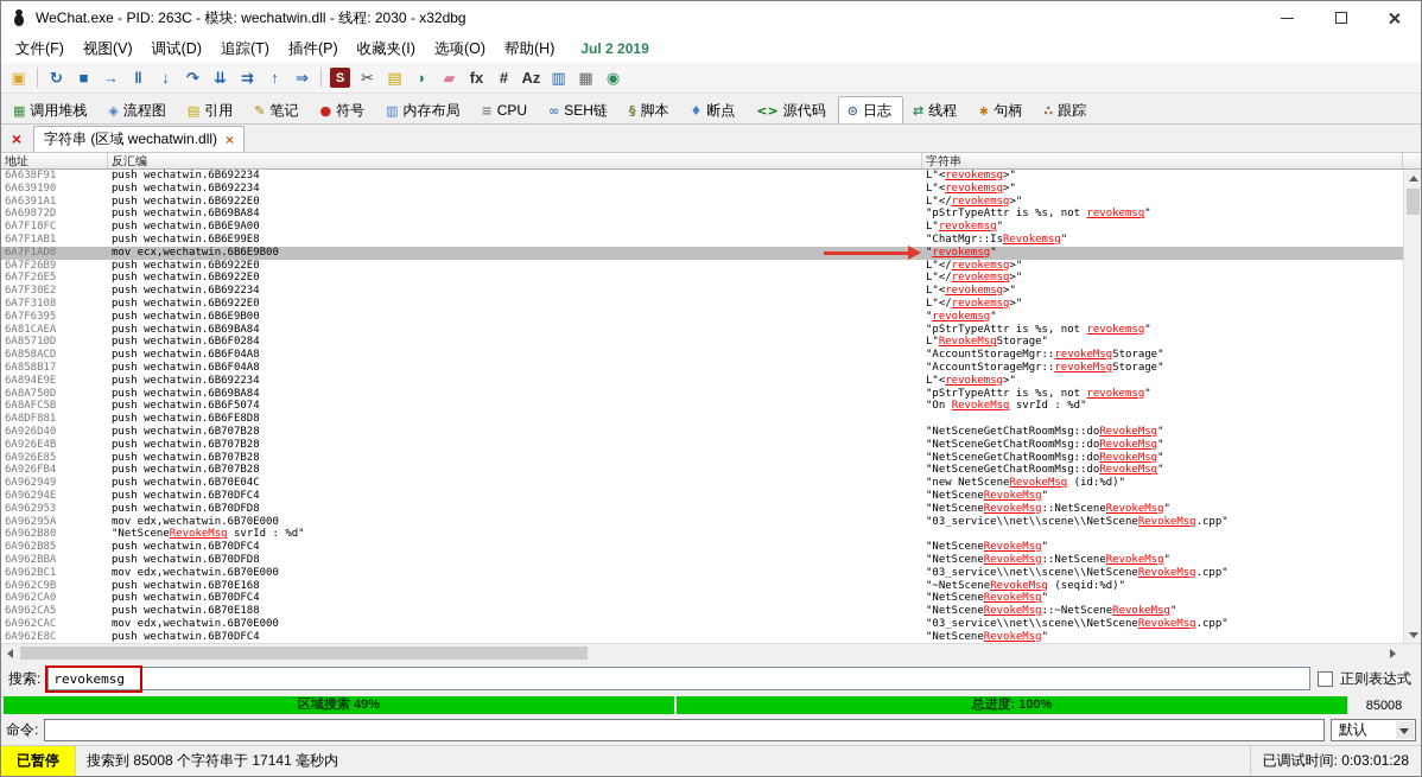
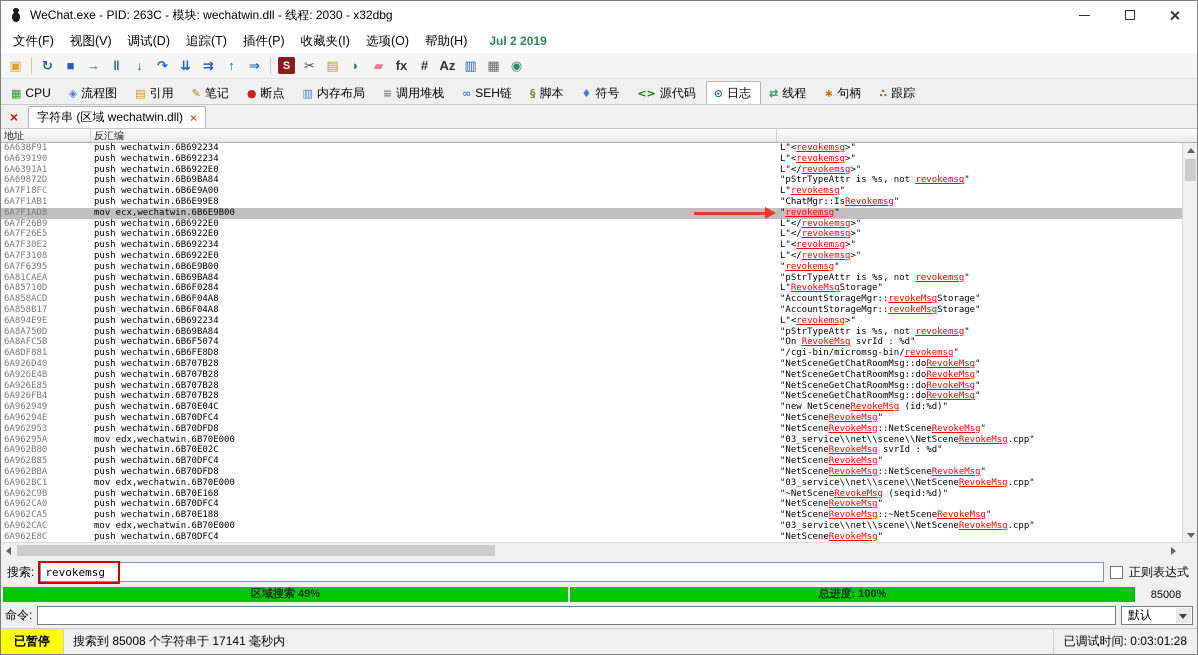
  WeChat.exe - PID: 263C - 模块: wechatwin.dll - 线程: 2030 - x32dbg
  文件(F)
  视图(V)
  调试(D)
  追踪(T)
  插件(P)
  收藏夹(I)
  选项(O)
  帮助(H)
  Jul 2 2019
  ▣
  ↻
  ■
  →
  ‖
  ↓
  ↷
  ⇊
  ⇉
  ↑
  ⇒
  S
  ✂
  ▤
  ◗
  ▰
  fx
  #
  Az
  ▥
  ▦
  ◉
  ▦
- 调用堆栈
+ CPU
  ◈
  流程图
  ▤
  引用
  ✎
  笔记
  ●
- 符号
+ 断点
  ▥
  内存布局
  ≡
- CPU
+ 调用堆栈
  ∞
  SEH链
  §
  脚本
  ♦
- 断点
+ 符号
  <>
  源代码
  ⊙
  日志
  ⇄
  线程
  ∗
  句柄
  ∴
  跟踪
  ×
  字符串 (区域 wechatwin.dll)
  ×
  地址
  反汇编
- 字符串
  6A638F91
  push wechatwin.6B692234
  L"<revokemsg>"
  6A639190
  push wechatwin.6B692234
  L"<revokemsg>"
  6A6391A1
  push wechatwin.6B6922E0
  L"</revokemsg>"
  6A69872D
  push wechatwin.6B69BA84
  "pStrTypeAttr is %s, not revokemsg"
  6A7F18FC
  push wechatwin.6B6E9A00
  L"revokemsg"
  6A7F1AB1
  push wechatwin.6B6E99E8
  "ChatMgr::IsRevokemsg"
  6A7F1AD8
  mov ecx,wechatwin.6B6E9B00
  "revokemsg"
  6A7F26B9
  push wechatwin.6B6922E0
  L"</revokemsg>"
  6A7F26E5
  push wechatwin.6B6922E0
  L"</revokemsg>"
  6A7F30E2
  push wechatwin.6B692234
  L"<revokemsg>"
  6A7F3108
  push wechatwin.6B6922E0
  L"</revokemsg>"
  6A7F6395
  push wechatwin.6B6E9B00
  "revokemsg"
  6A81CAEA
  push wechatwin.6B69BA84
  "pStrTypeAttr is %s, not revokemsg"
  6A85710D
  push wechatwin.6B6F0284
  L"RevokeMsgStorage"
  6A858ACD
  push wechatwin.6B6F04A8
  "AccountStorageMgr::revokeMsgStorage"
  6A858B17
  push wechatwin.6B6F04A8
  "AccountStorageMgr::revokeMsgStorage"
  6A894E9E
  push wechatwin.6B692234
  L"<revokemsg>"
  6A8A750D
  push wechatwin.6B69BA84
  "pStrTypeAttr is %s, not revokemsg"
  6A8AFC5B
  push wechatwin.6B6F5074
  "On RevokeMsg svrId : %d"
  6A8DF881
  push wechatwin.6B6FE8D8
+ "/cgi-bin/micromsg-bin/revokemsg"
  6A926D40
  push wechatwin.6B707B28
  "NetSceneGetChatRoomMsg::doRevokeMsg"
  6A926E4B
  push wechatwin.6B707B28
  "NetSceneGetChatRoomMsg::doRevokeMsg"
  6A926E85
  push wechatwin.6B707B28
  "NetSceneGetChatRoomMsg::doRevokeMsg"
  6A926FB4
  push wechatwin.6B707B28
  "NetSceneGetChatRoomMsg::doRevokeMsg"
  6A962949
  push wechatwin.6B70E04C
  "new NetSceneRevokeMsg (id:%d)"
  6A96294E
  push wechatwin.6B70DFC4
  "NetSceneRevokeMsg"
  6A962953
  push wechatwin.6B70DFD8
  "NetSceneRevokeMsg::NetSceneRevokeMsg"
  6A96295A
  mov edx,wechatwin.6B70E000
  "03_service\\net\\scene\\NetSceneRevokeMsg.cpp"
  6A962B80
+ push wechatwin.6B70E02C
  "NetSceneRevokeMsg svrId : %d"
  6A962B85
  push wechatwin.6B70DFC4
  "NetSceneRevokeMsg"
  6A962BBA
  push wechatwin.6B70DFD8
  "NetSceneRevokeMsg::NetSceneRevokeMsg"
  6A962BC1
  mov edx,wechatwin.6B70E000
  "03_service\\net\\scene\\NetSceneRevokeMsg.cpp"
  6A962C9B
  push wechatwin.6B70E168
  "~NetSceneRevokeMsg (seqid:%d)"
  6A962CA0
  push wechatwin.6B70DFC4
  "NetSceneRevokeMsg"
  6A962CA5
  push wechatwin.6B70E188
  "NetSceneRevokeMsg::~NetSceneRevokeMsg"
  6A962CAC
  mov edx,wechatwin.6B70E000
  "03_service\\net\\scene\\NetSceneRevokeMsg.cpp"
  6A962E8C
  push wechatwin.6B70DFC4
  "NetSceneRevokeMsg"
  搜索:
  revokemsg
  正则表达式
  区域搜索 49%
  总进度: 100%
  85008
  命令:
  默认
  已暂停
  搜索到 85008 个字符串于 17141 毫秒内
  已调试时间: 0:03:01:28
